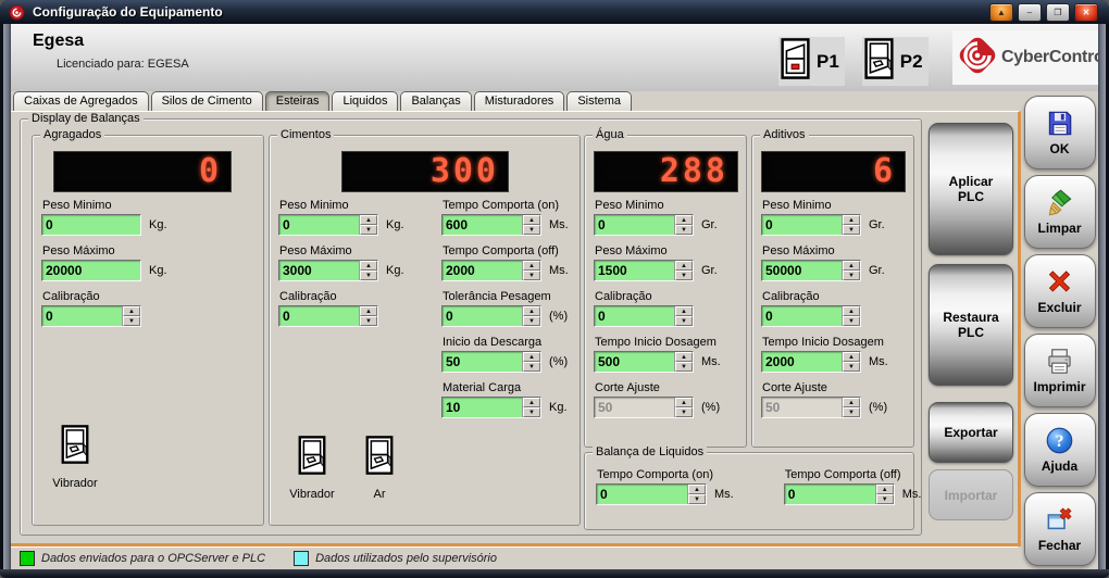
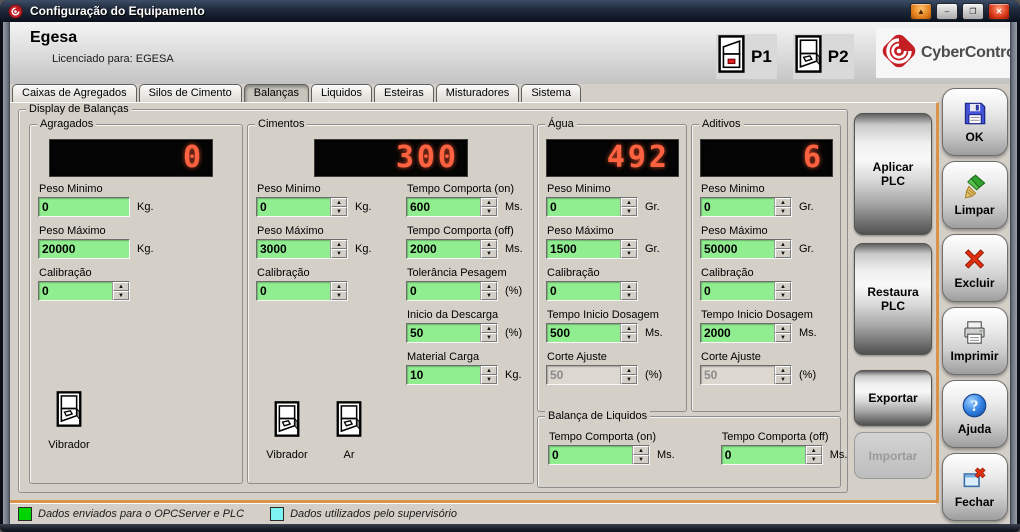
  Configuração do Equipamento
  ▲
  –
  ❐
  ✕
  Egesa
  Licenciado para: EGESA
  P1
  P2
  CyberContr
  Caixas de Agregados
  Silos de Cimento
- Esteiras
+ Balanças
  Liquidos
- Balanças
+ Esteiras
  Misturadores
  Sistema
  Display de Balanças
  Agragados
  0
  Peso Minimo
  0
  Kg.
  Peso Máximo
  20000
  Kg.
  Calibração
  0
  Vibrador
  Cimentos
  300
  Peso Minimo
  0
  Kg.
  Peso Máximo
  3000
  Kg.
  Calibração
  0
  Tempo Comporta (on)
  600
  Ms.
  Tempo Comporta (off)
  2000
  Ms.
  Tolerância Pesagem
  0
  (%)
  Inicio da Descarga
  50
  (%)
  Material Carga
  10
  Kg.
  Vibrador
  Ar
  Água
- 288
+ 492
  Peso Minimo
  0
  Gr.
  Peso Máximo
  1500
  Gr.
  Calibração
  0
  Tempo Inicio Dosagem
  500
  Ms.
  Corte Ajuste
  50
  (%)
  Aditivos
  6
  Peso Minimo
  0
  Gr.
  Peso Máximo
  50000
  Gr.
  Calibração
  0
  Tempo Inicio Dosagem
  2000
  Ms.
  Corte Ajuste
  50
  (%)
  Balança de Liquidos
  Tempo Comporta (on)
  0
  Ms.
  Tempo Comporta (off)
  0
  Ms.
  Aplicar PLC
  Restaura PLC
  Exportar
  Importar
  OK
  Limpar
  Excluir
  Imprimir
  ?
  Ajuda
  Fechar
  Dados enviados para o OPCServer e PLC
  Dados utilizados pelo supervisório
